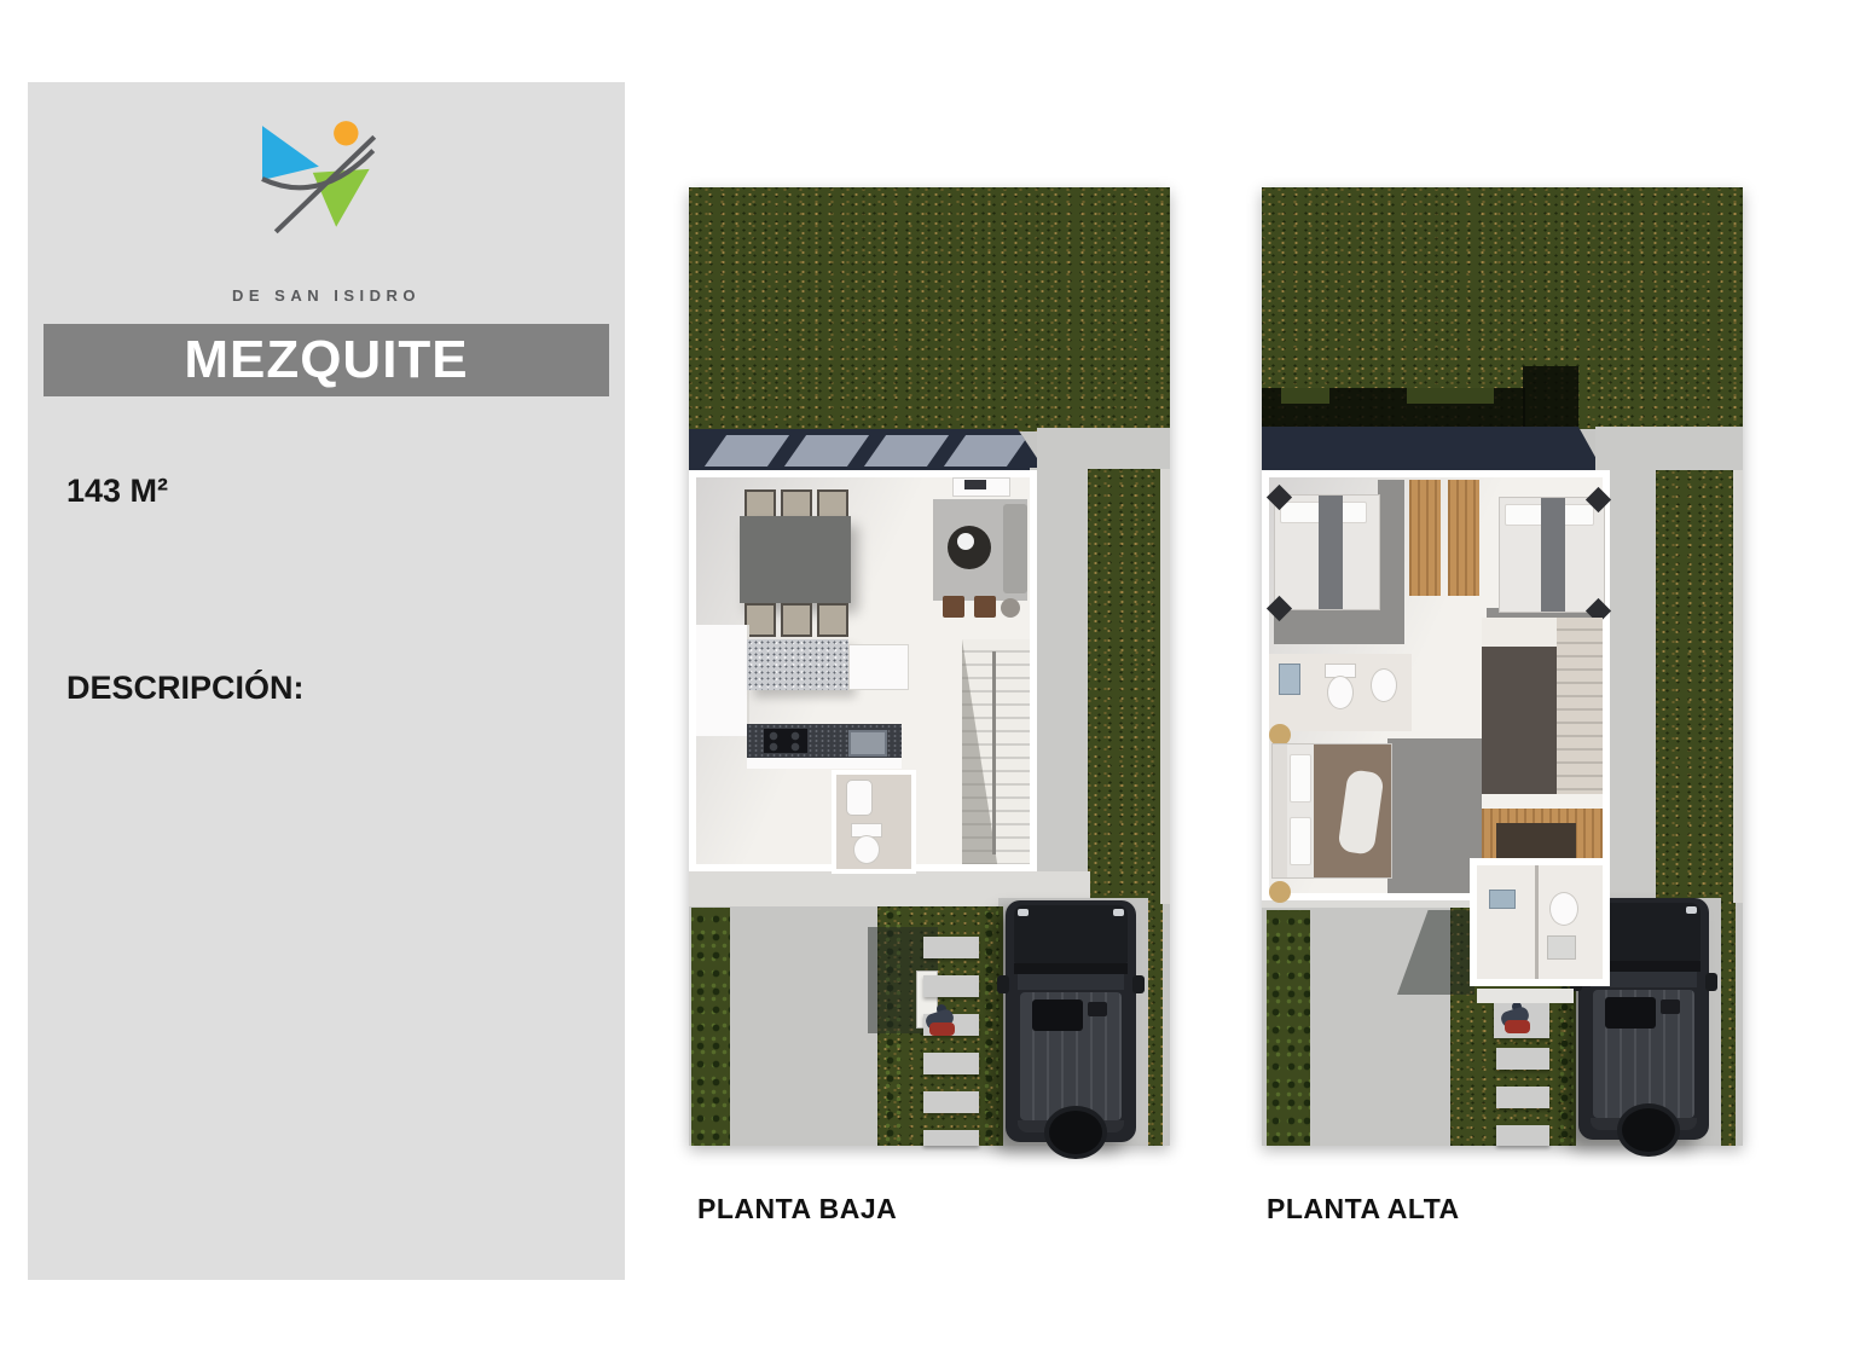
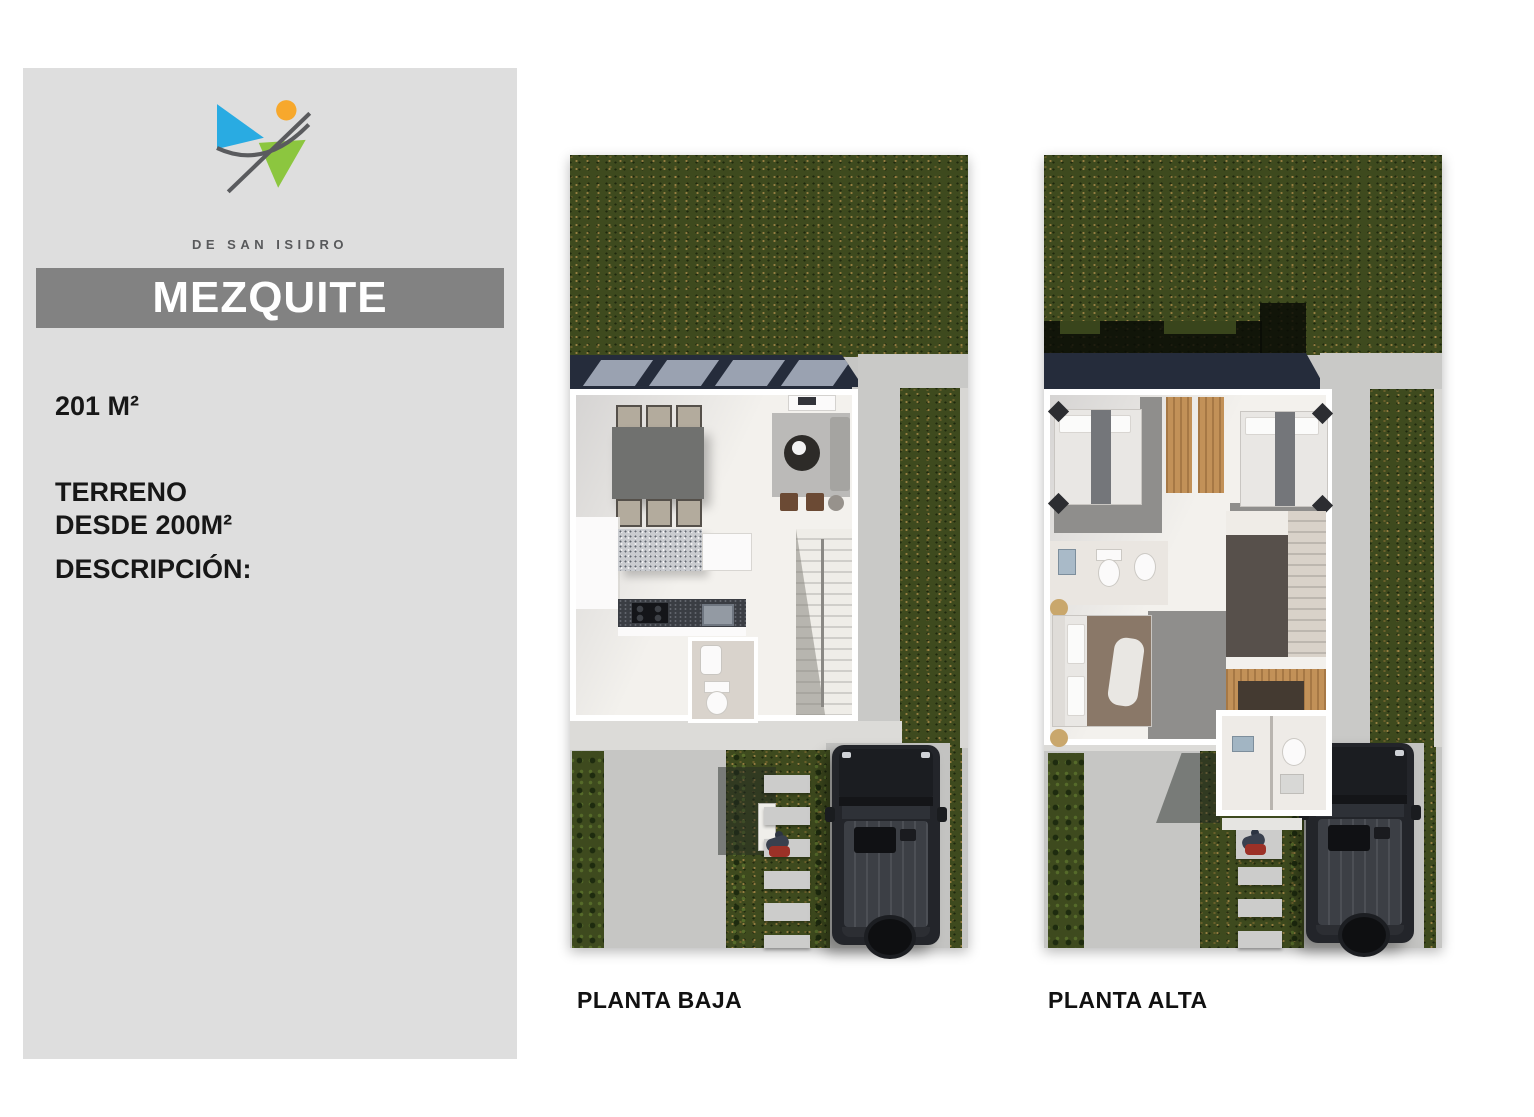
  DE SAN ISIDRO
  MEZQUITE
- 143 M²
+ 201 M²
+ TERRENO
+ DESDE 200M²
  DESCRIPCIÓN:
  PLANTA BAJA
  PLANTA ALTA
